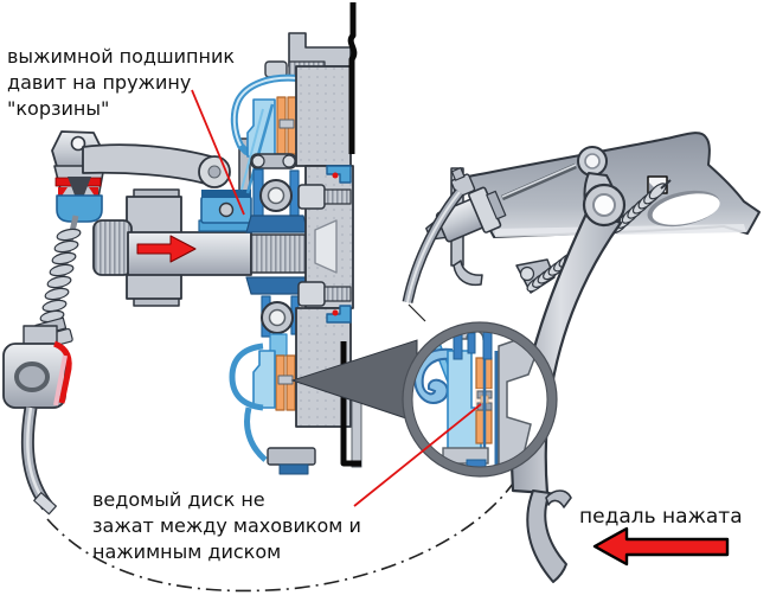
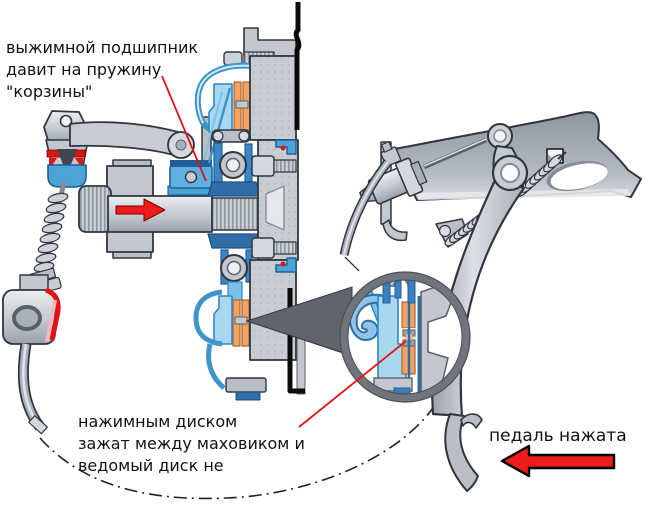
  выжимной подшипник
  давит на пружину
  "корзины"
- ведомый диск не
+ нажимным диском
  зажат между маховиком и
- нажимным диском
+ ведомый диск не
  педаль нажата
